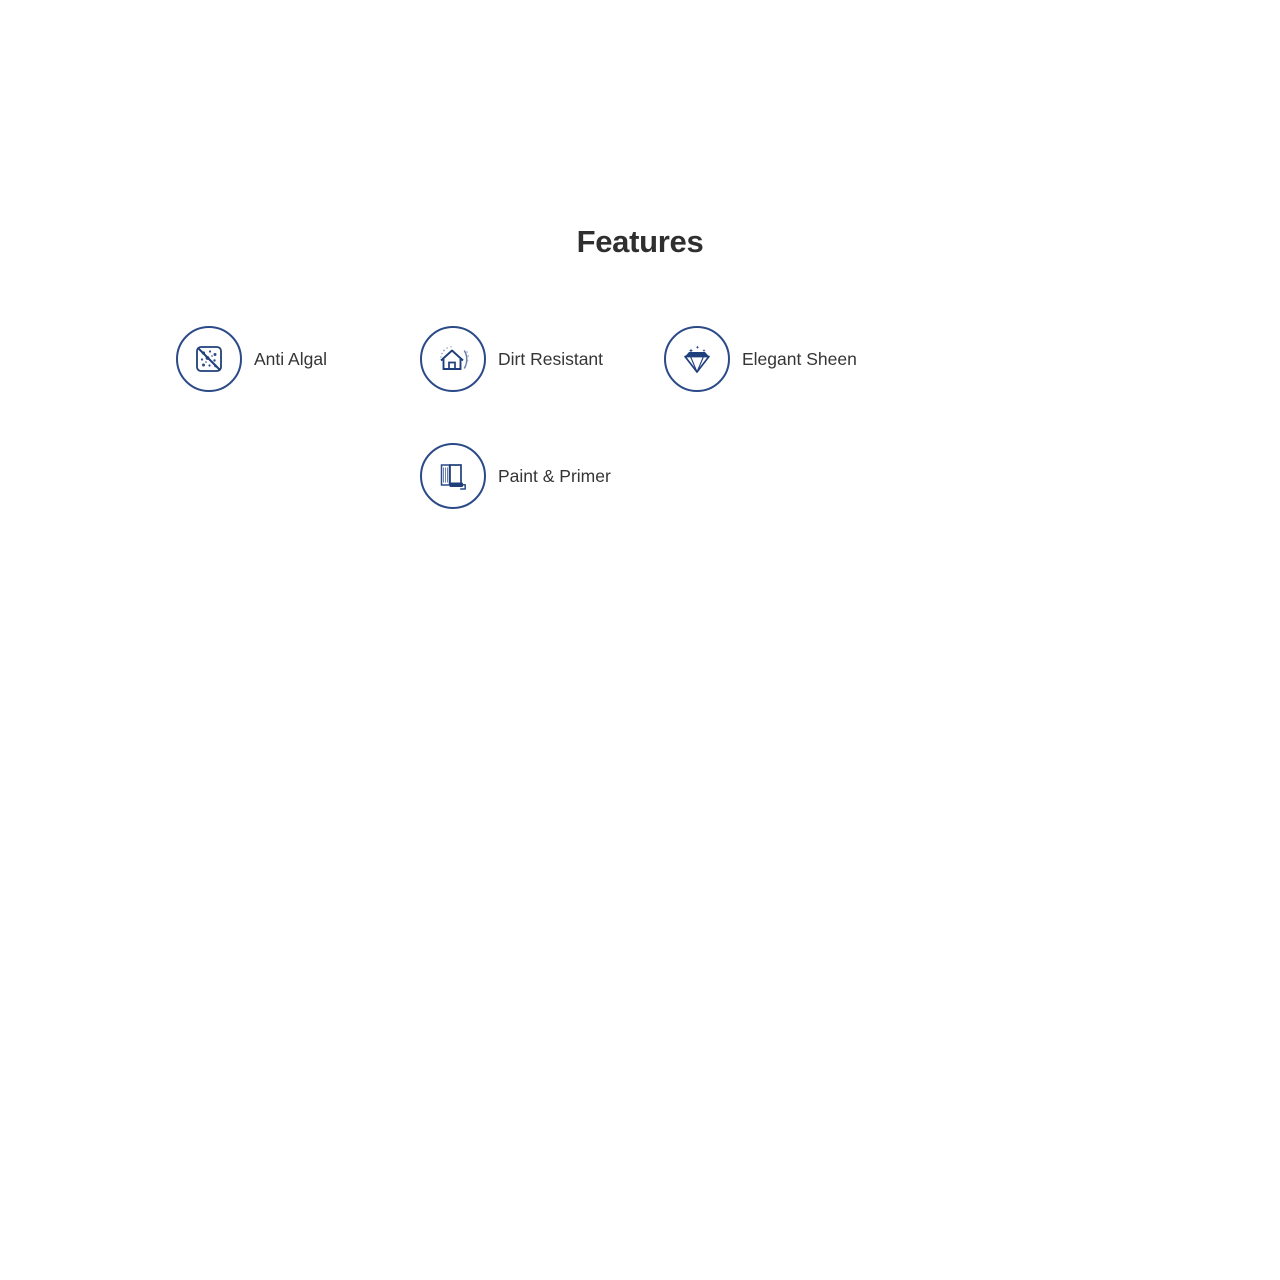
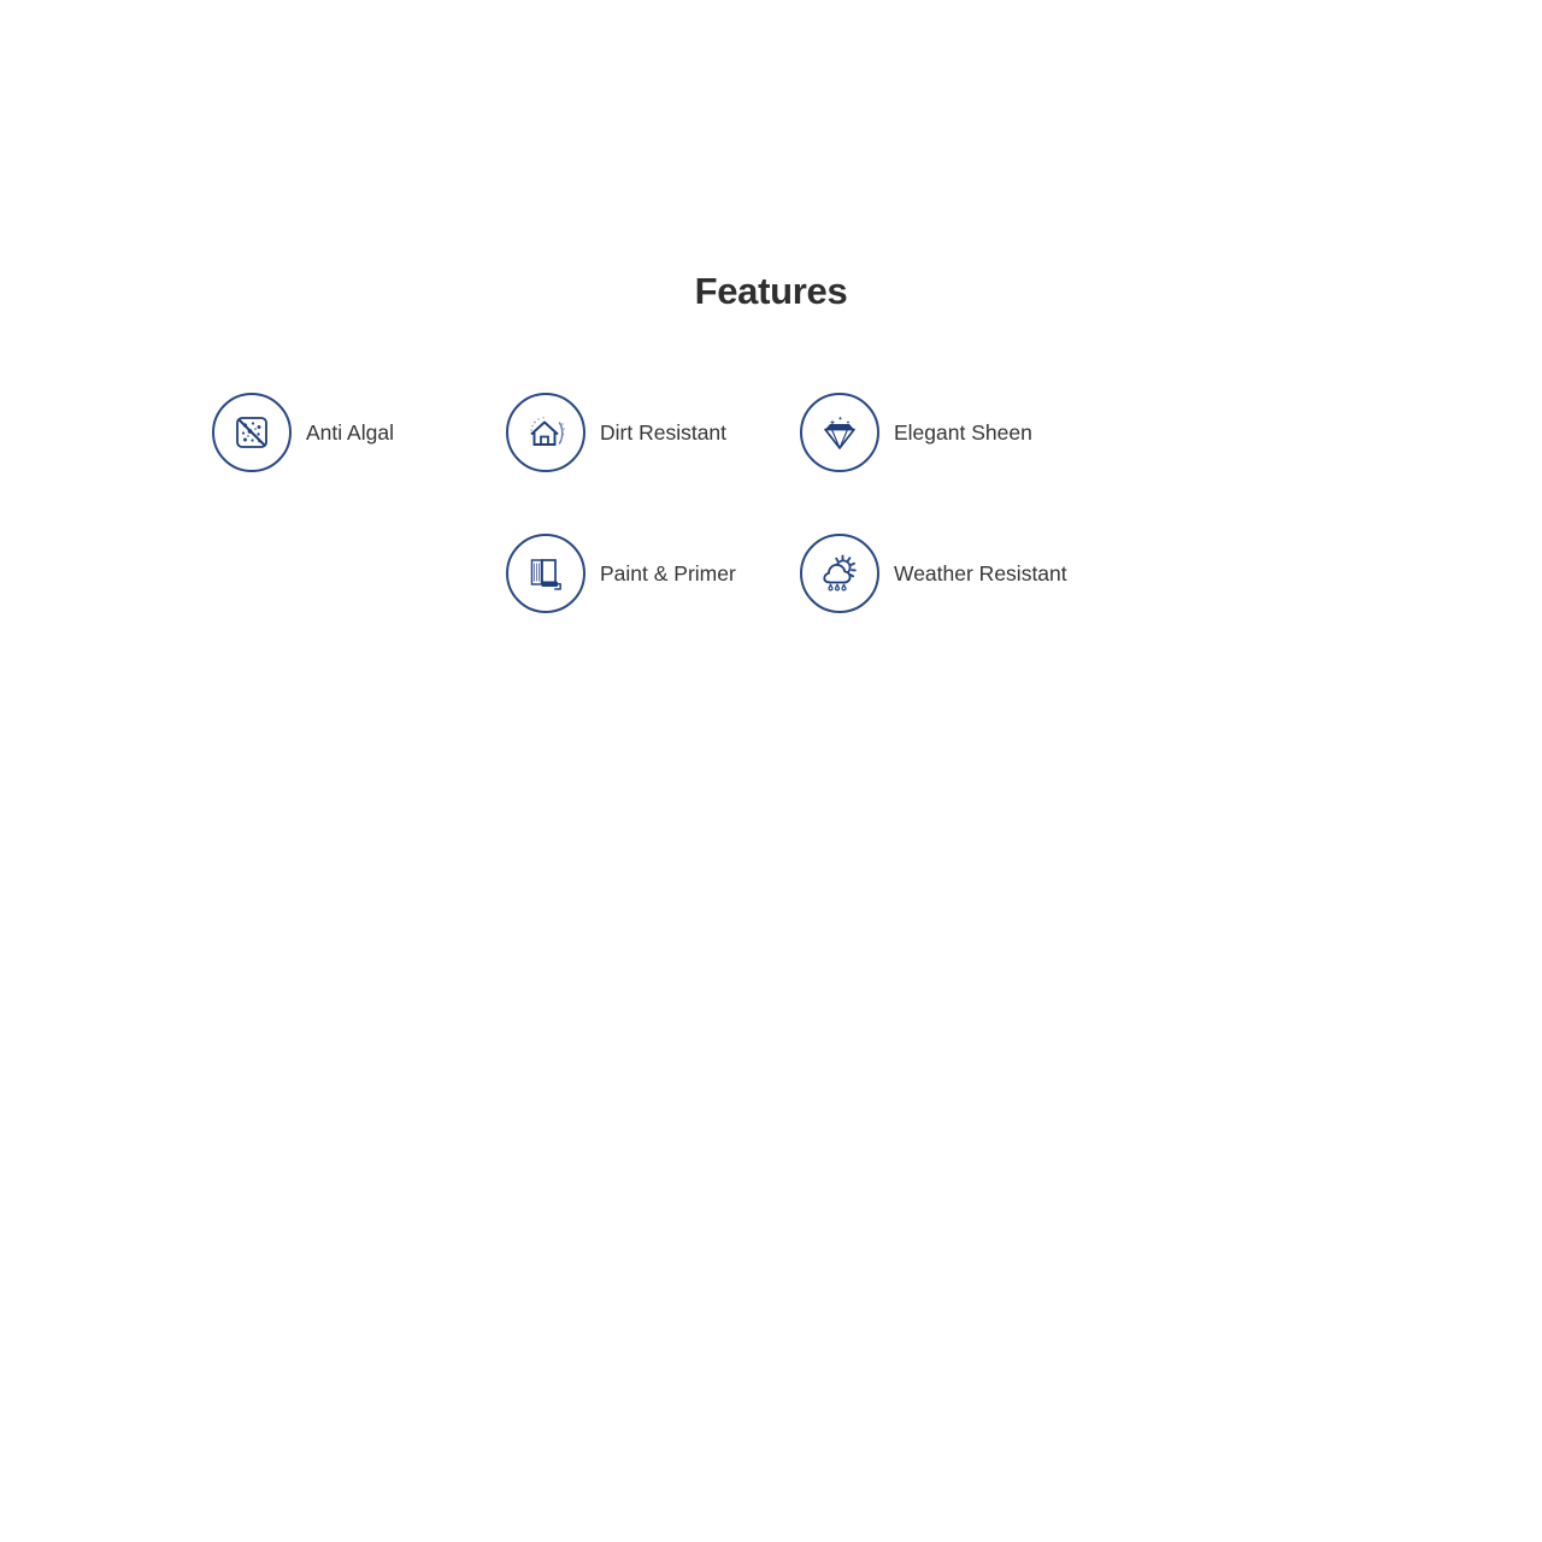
  Features
  Anti Algal
  Dirt Resistant
  Elegant Sheen
  Paint & Primer
+ Weather Resistant
